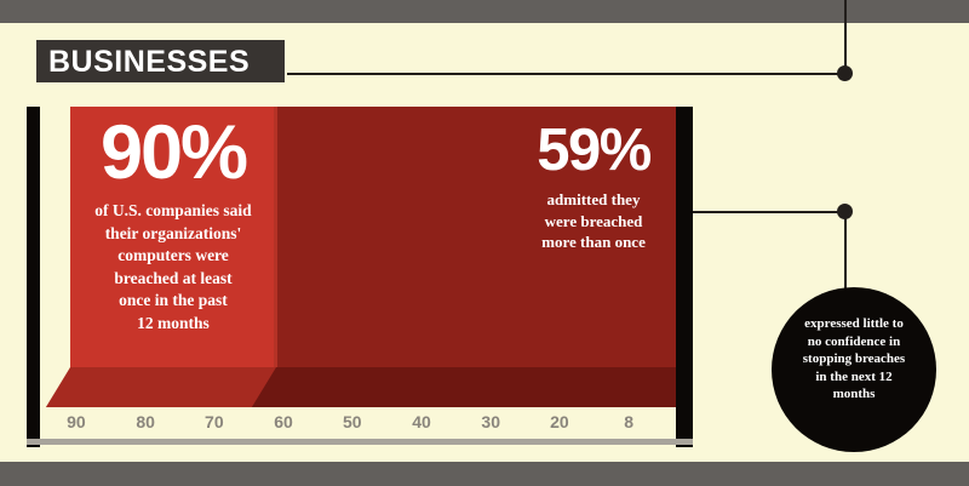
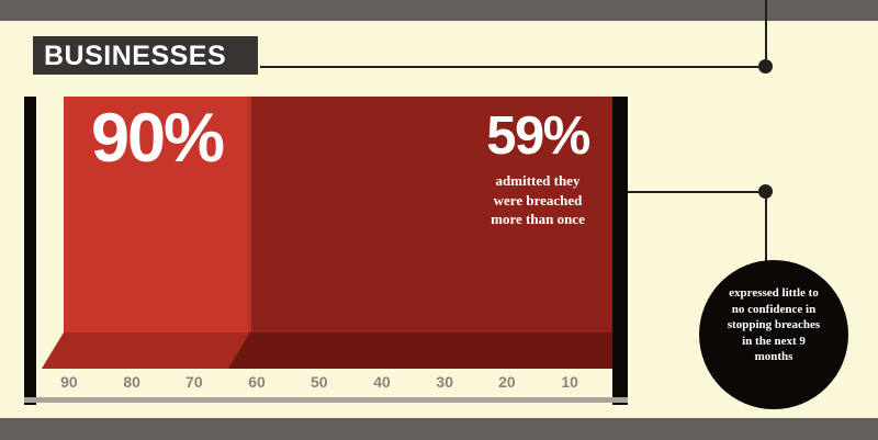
  BUSINESSES
  90%
- of U.S. companies said
- their organizations'
- computers were
- breached at least
- once in the past
- 12 months
  59%
  admitted they
  were breached
  more than once
  90
  80
  70
  60
  50
  40
  30
  20
- 8
+ 10
  expressed little to
  no confidence in
  stopping breaches
- in the next 12
+ in the next 9
  months
